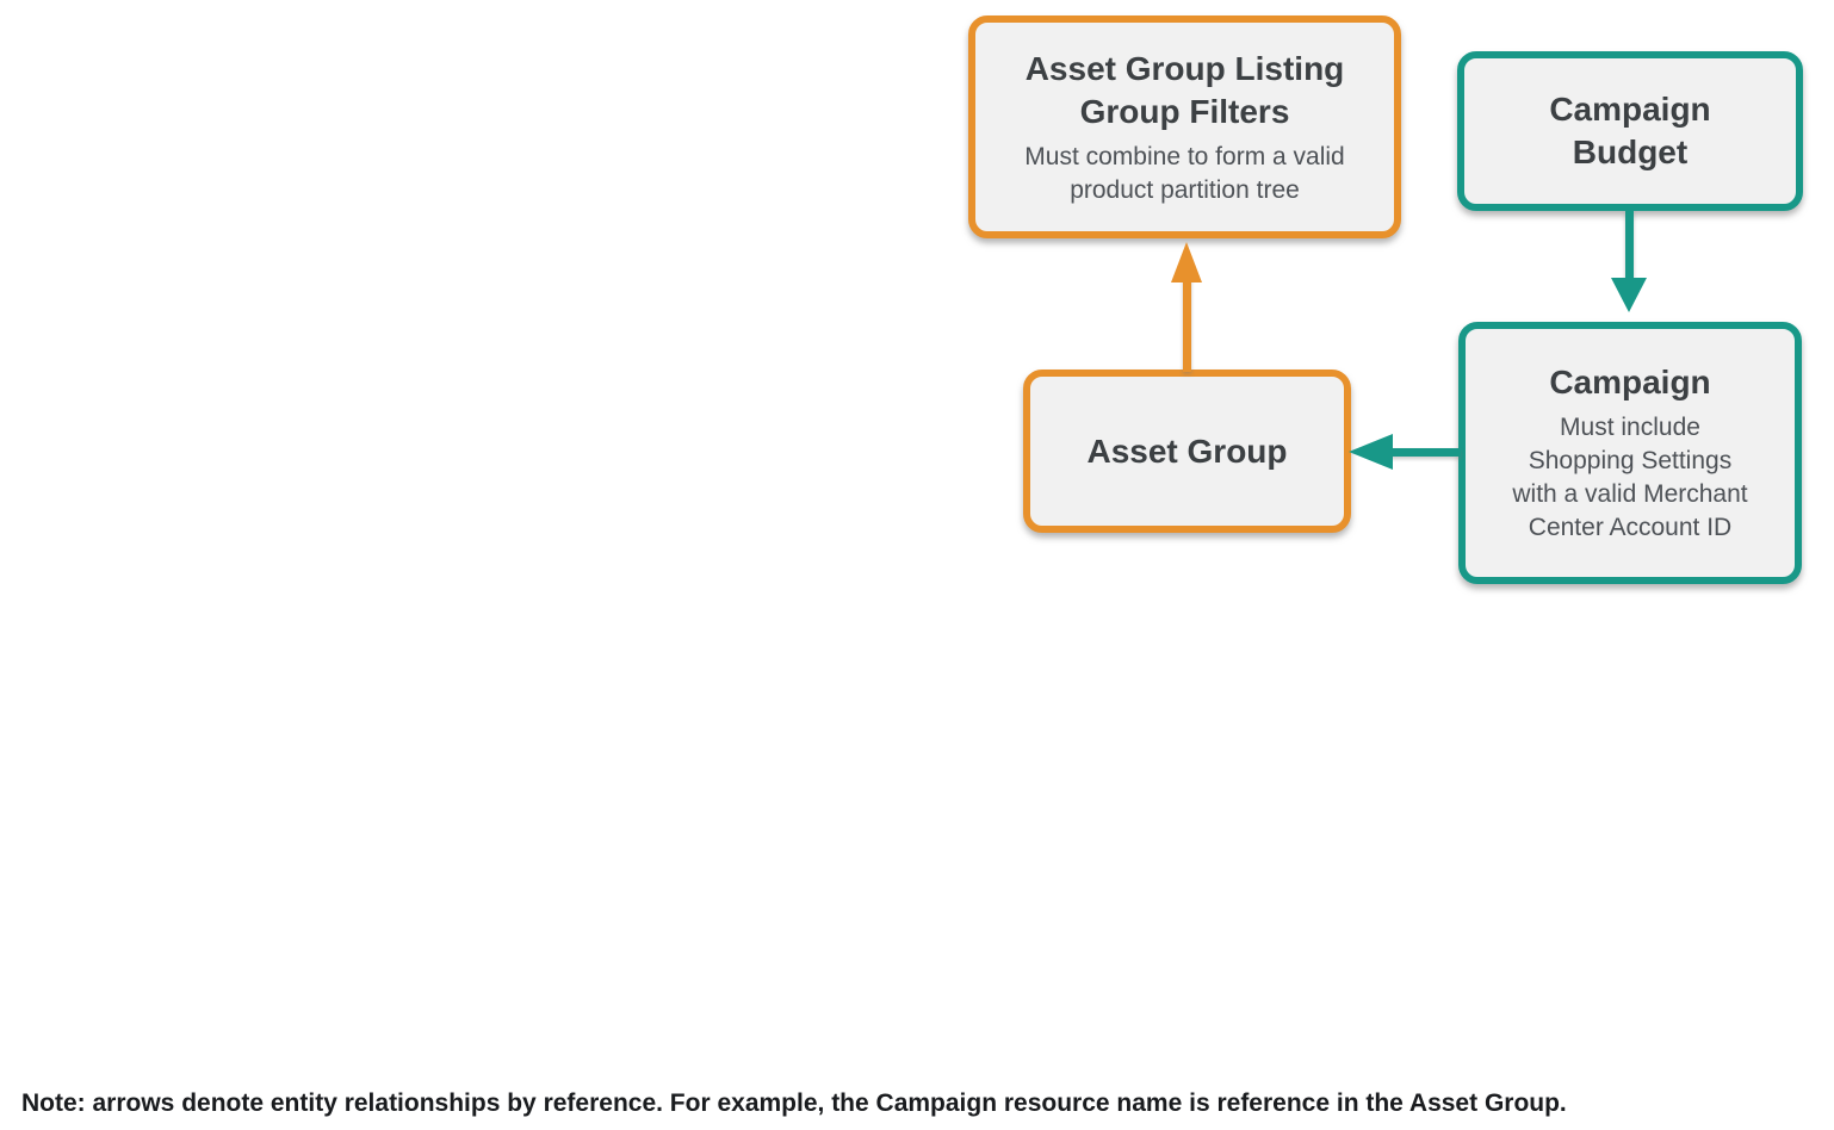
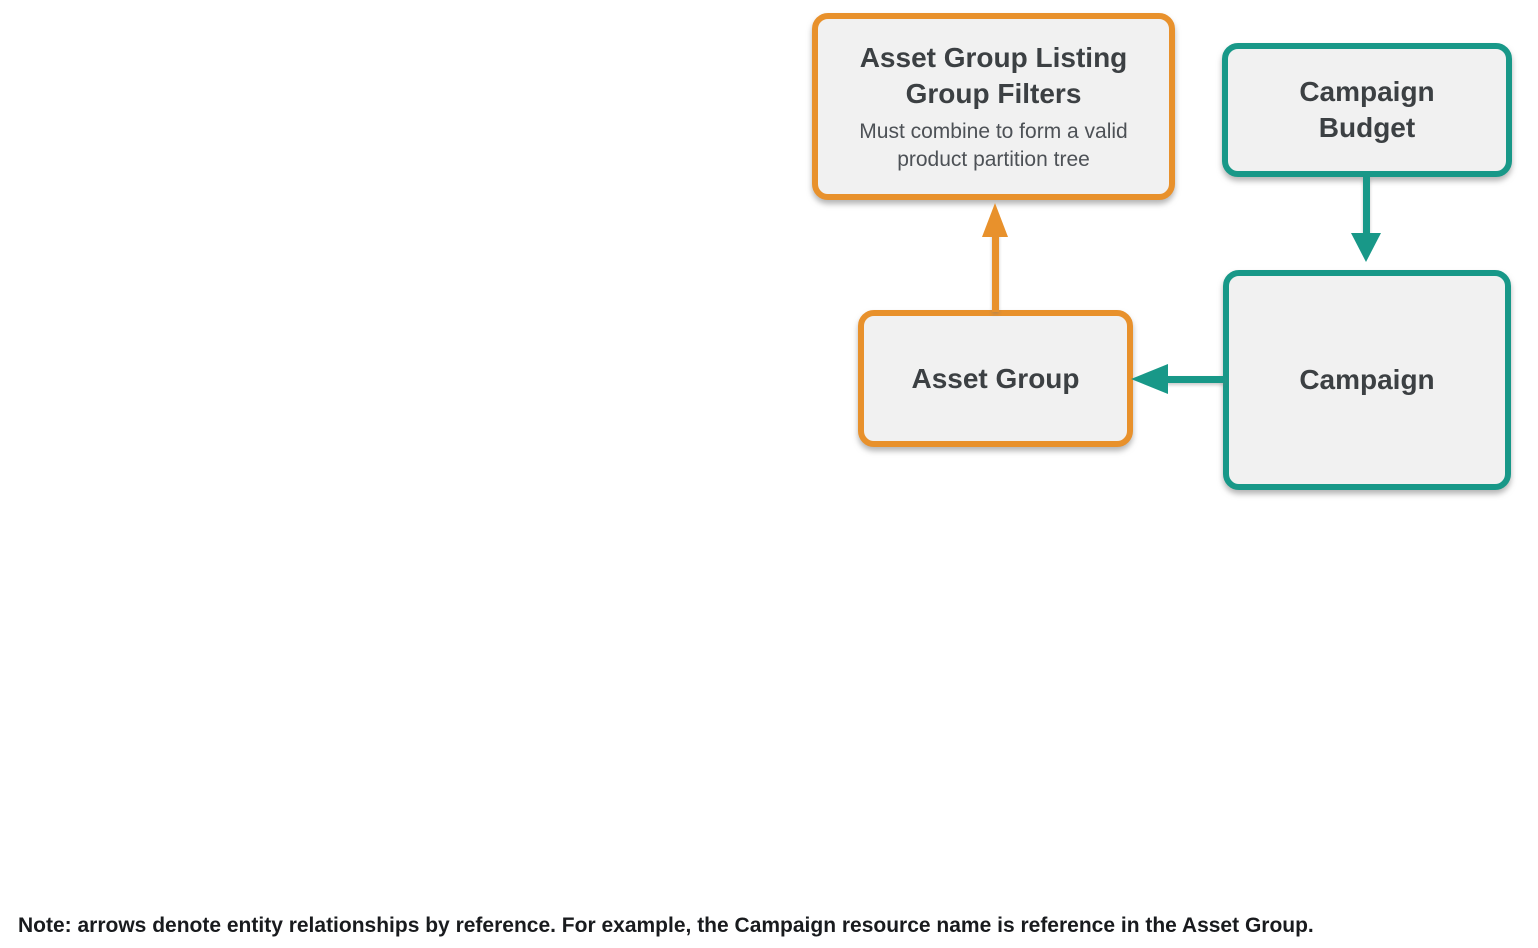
  Asset Group Listing
  Group Filters
  Must combine to form a valid
  product partition tree
  Campaign
  Budget
  Asset Group
  Campaign
- Must include
- Shopping Settings
- with a valid Merchant
- Center Account ID
  Note: arrows denote entity relationships by reference. For example, the Campaign resource name is reference in the Asset Group.
